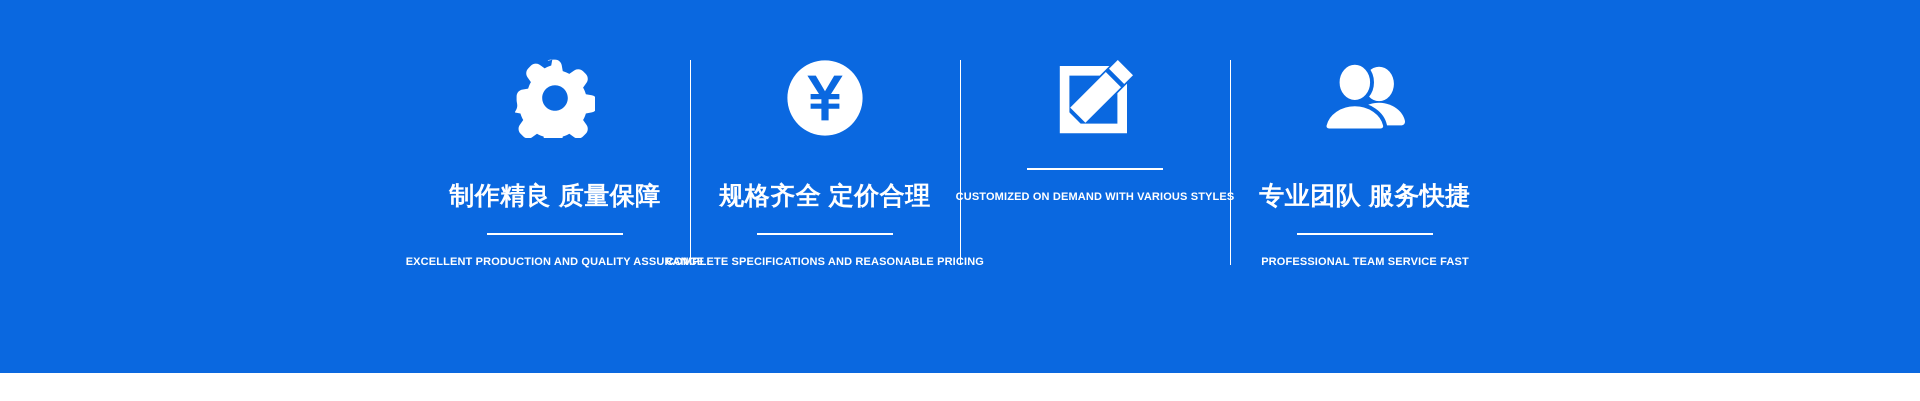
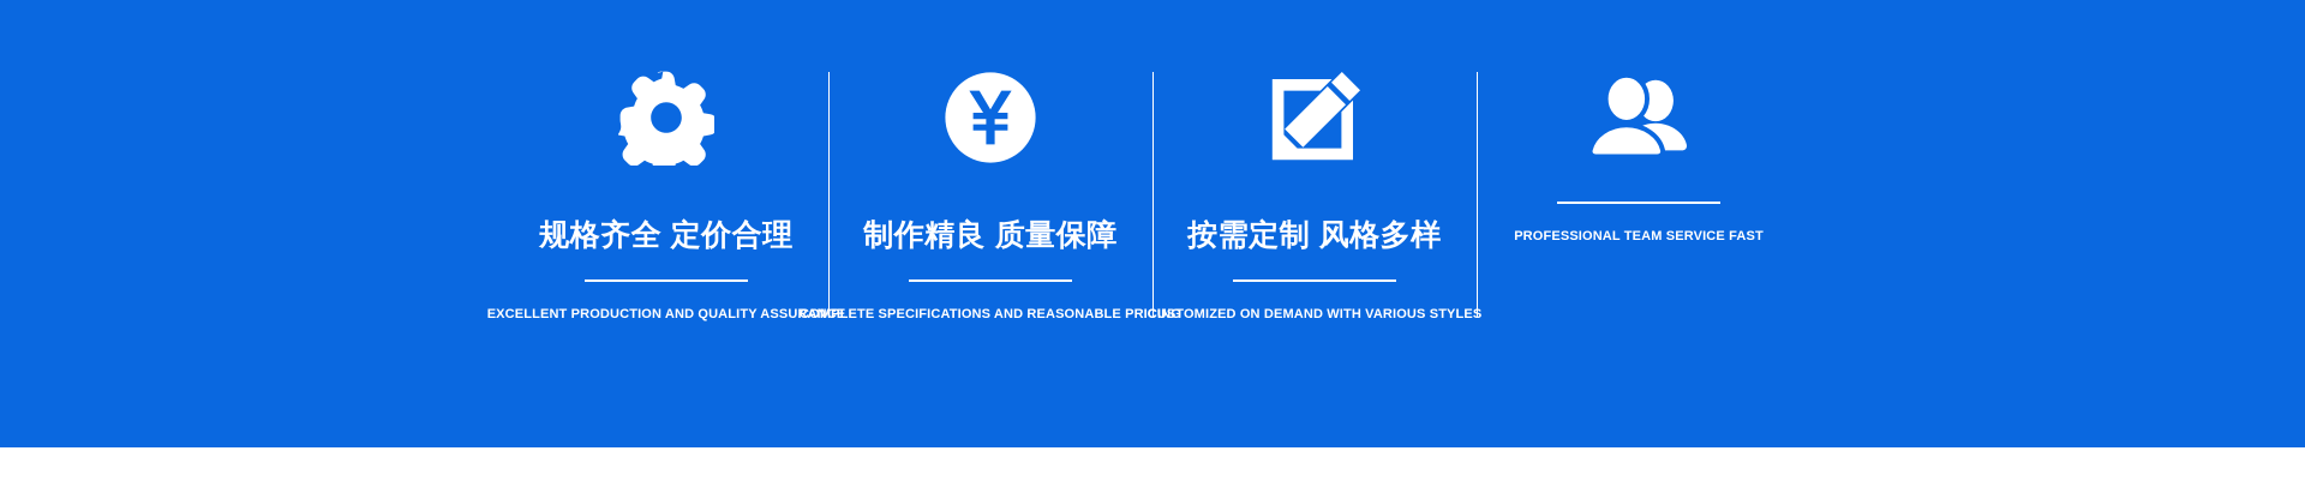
- 制作精良 质量保障
+ 规格齐全 定价合理
  EXCELLENT PRODUCTION AND QUALITY ASSURAN
- 规格齐全 定价合理
+ 制作精良 质量保障
  COMPLETE SPECIFICATIONS AND REASONABLE PRI
+ 按需定制 风格多样
  USTOMIZED ON DEMAND WITH VARIOUS STYLE
- 专业团队 服务快捷
  PROFESSIONAL TEAM SERVICE FAST
